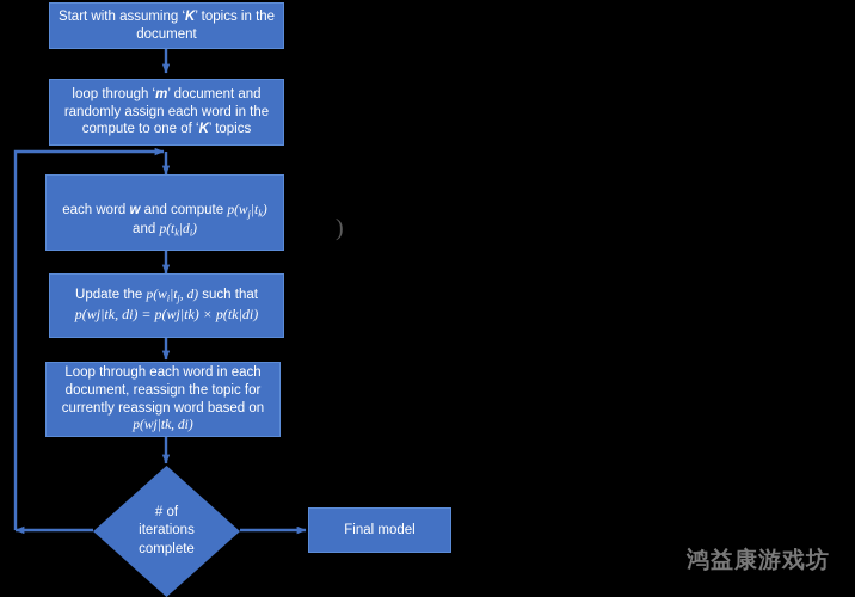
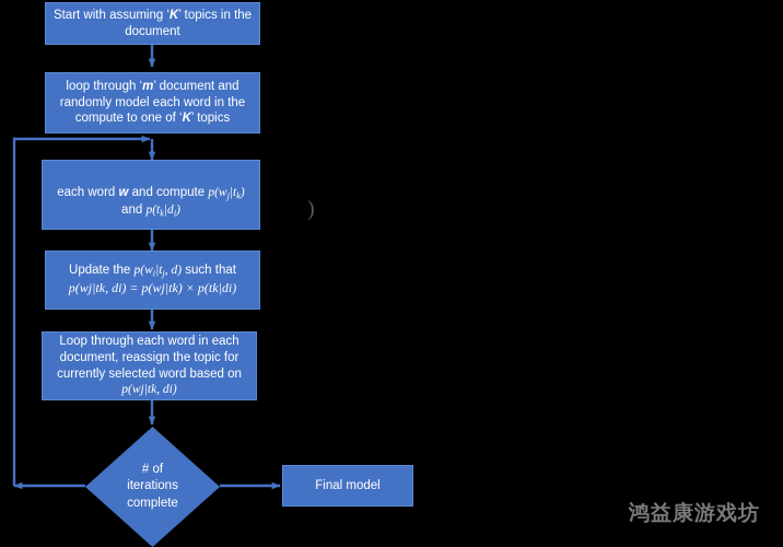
  Start with assuming ‘K’ topics in the
  document
  loop through ‘m’ document and
- randomly assign each word in the
+ randomly model each word in the
  compute to one of ‘K’ topics
  each word w and compute p(wj|tk)
  and p(tk|di)
  Update the p(wi|tj, d) such that
  p(wj|tk, di) = p(wj|tk) × p(tk|di)
  Loop through each word in each
  document, reassign the topic for
- currently reassign word based on
+ currently selected word based on
  p(wj|tk, di)
  # of
  iterations
  complete
  Final model
  )
  鸿益康游戏坊
